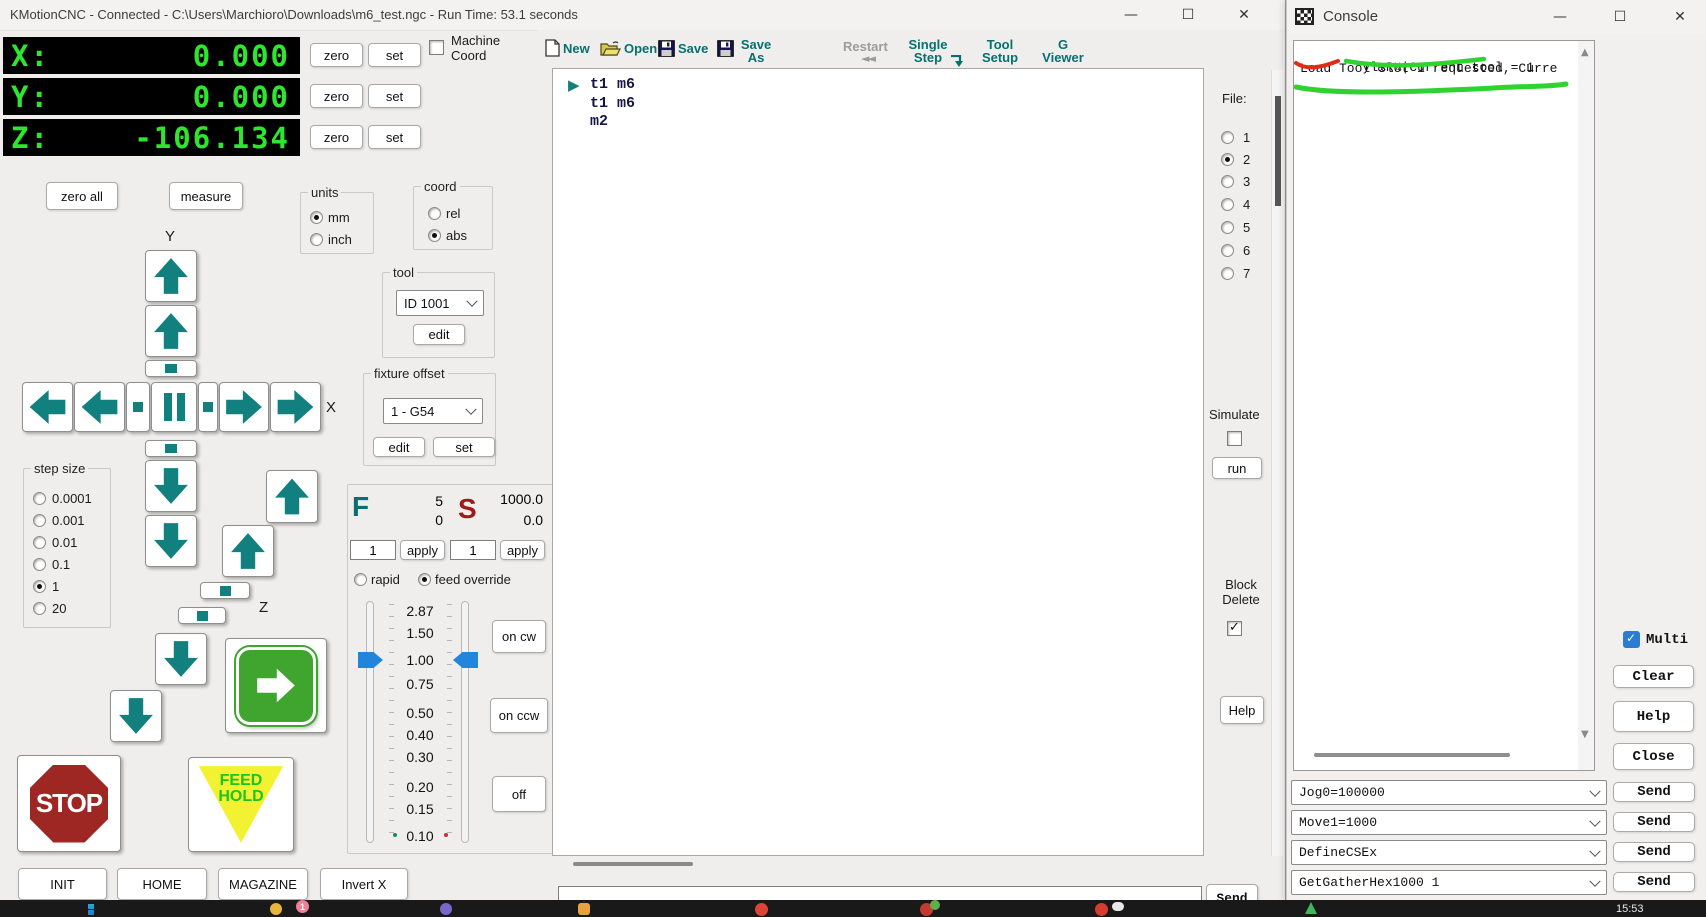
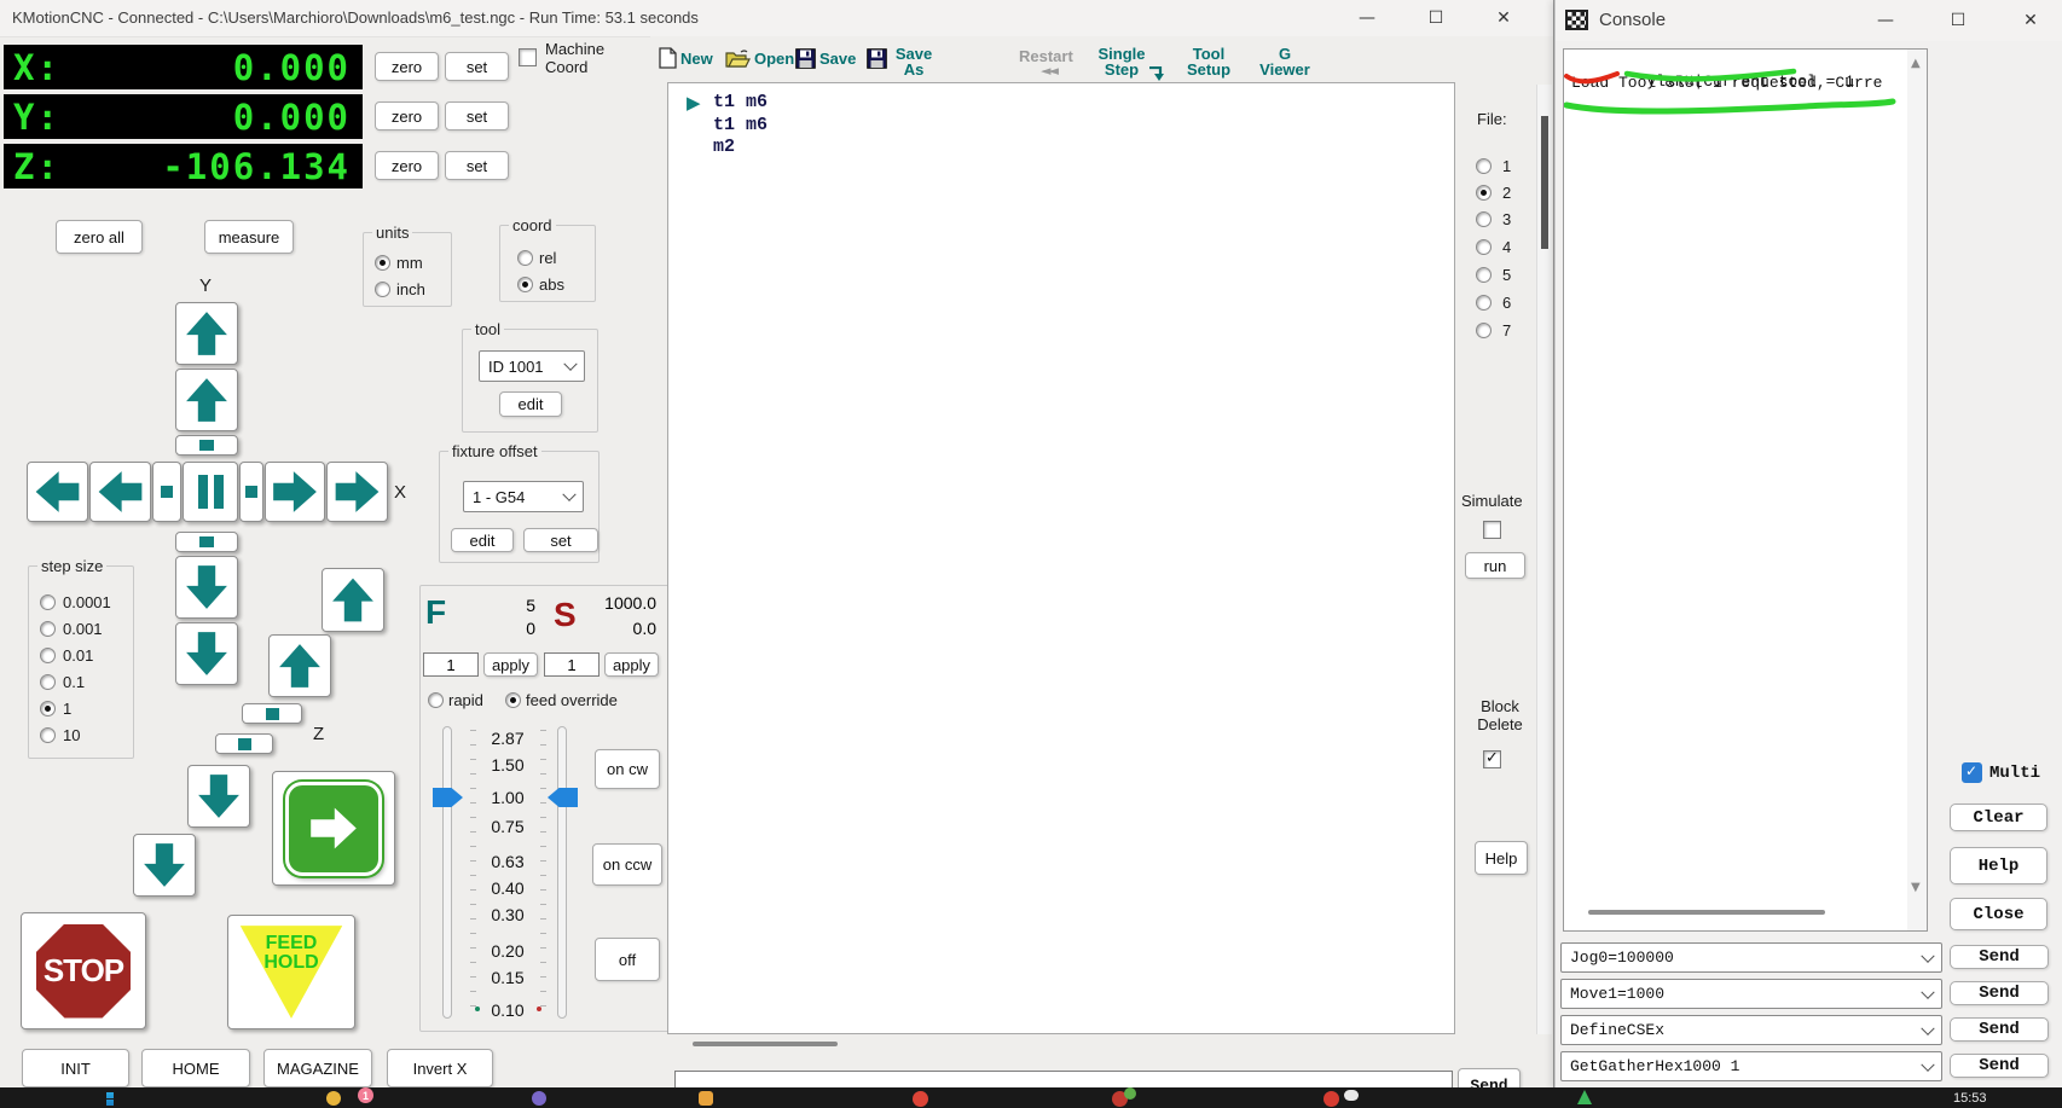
  KMotionCNC - Connected - C:\Users\Marchioro\Downloads\m6_test.ngc - Run Time: 53.1 seconds
  —
  ☐
  ✕
  X:
  0.000
  Y:
  0.000
  Z:
  -106.134
  zero
  set
  zero
  set
  zero
  set
  Machine Coord
  zero all
  measure
  units
  mm
  inch
  coord
  rel
  abs
  tool
  ID 1001
  edit
  fixture offset
  1 - G54
  edit
  set
  Y
  X
  Z
  step size
  0.0001
  0.001
  0.01
  0.1
  1
- 20
+ 10
  STOP
  FEED
  HOLD
  F
  5
  0
  S
  1000.0
  0.0
  1
  apply
  1
  apply
  rapid
  feed override
  2.87
  1.50
  1.00
  0.75
- 0.50
+ 0.63
  0.40
  0.30
  0.20
  0.15
  0.10
  on cw
  on ccw
  off
  INIT
  HOME
  MAGAZINE
  Invert X
  New
  Open
  Save
  Save As
  Restart
  ◄◄
  Single Step
  Tool Setup
  G Viewer
  ▶
  t1 m6
  t1 m6
  m2
  Send
  File:
  1
  2
  3
  4
  5
  6
  7
  Simulate
  run
  Block Delete
  Help
  Console
  —
  ☐
  ✕
  ÿlæ Current tool = 1
  Lad Tool Slot 1 requested, Curre
  ▲
  ▼
  Multi
  Clear
  Help
  Close
  Jog0=100000
  Send
  Move1=1000
  Send
  DefineCSEx
  Send
  GetGatherHex1000 1
  Send
  1
  15:53
